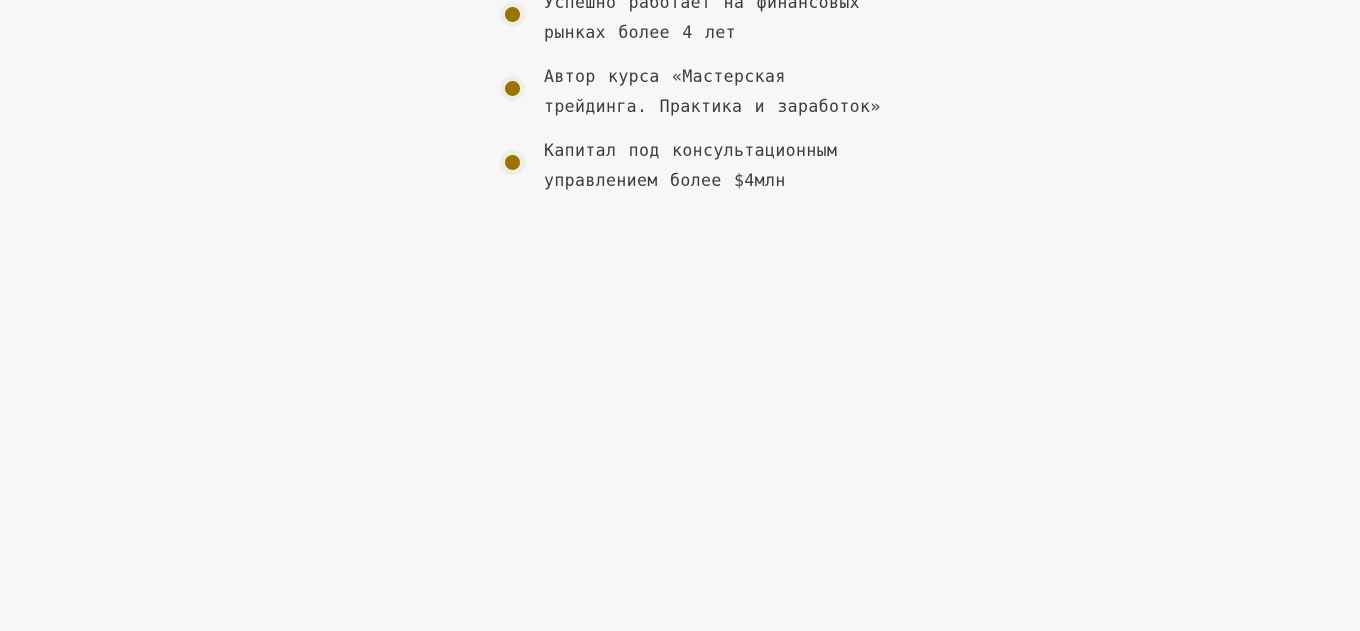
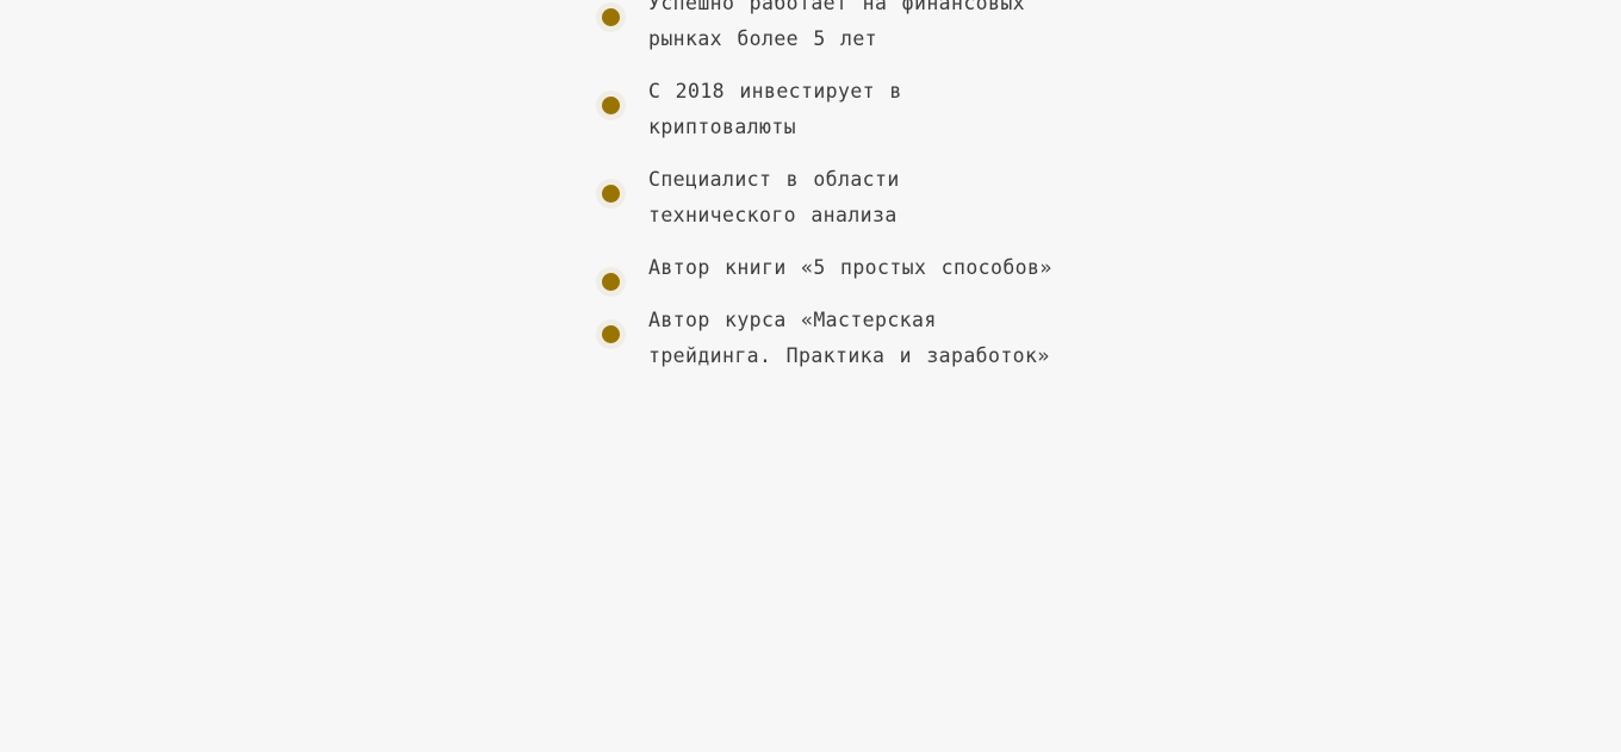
- Успешно работает на финансовых рынках более 4 лет
+ Успешно работает на финансовых рынках более 5 лет
+ С 2018 инвестирует в криптовалюты
+ Специалист в области технического анализа
+ Автор книги «5 простых способов»
  Автор курса «Мастерская трейдинга. Практика и заработок»
- Капитал под консультационным управлением более $4млн
